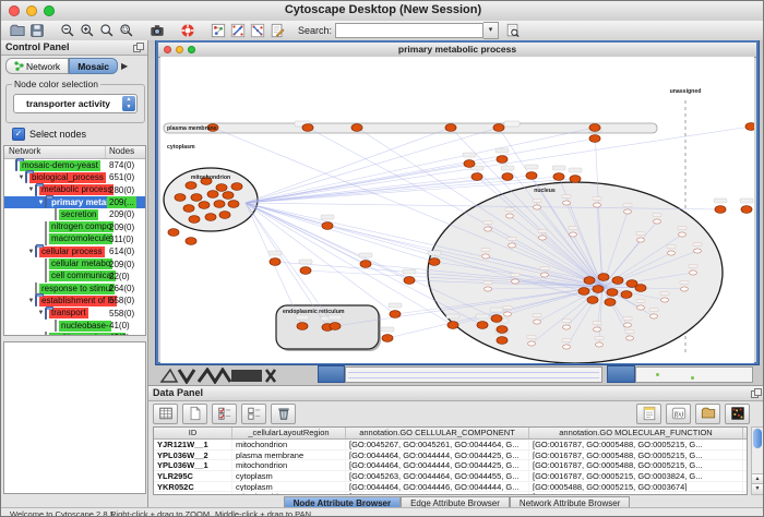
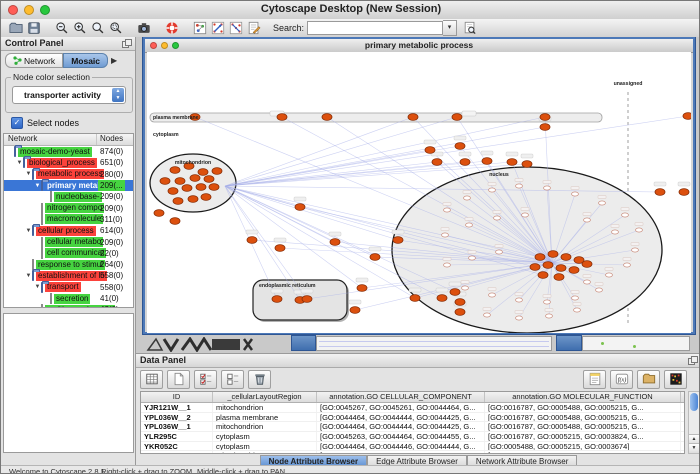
  Cytoscape Desktop (New Session)
  Search:
  Control Panel
  Network
  Mosaic
  ▶
  Node color selection
  transporter activity
  ✓
  Select nodes
  Network
  Nodes
  mosaic-demo-yeast
  874(0)
  biological_process
  651(0)
  metabolic process
  280(0)
  primary meta
  209(...
- secretion
+ nucleobase-
  209(0)
  nitrogen compo
  209(0)
  macromolecule
  311(0)
  cellular process
  614(0)
  cellular metabo
  209(0)
  cell communicat
  22(0)
  response to stimul
  264(0)
  establishment of lo
  558(0)
  transport
  558(0)
- nucleobase-
+ secretion
  41(0)
  primary metabolic process
  Data Panel
  ID
  _cellularLayoutRegion
  annotation.GO CELLULAR_COMPONENT
  annotation.GO MOLECULAR_FUNCTION
  YJR121W__1
  mitochondrion
  [GO:0045267, GO:0045261, GO:0044464, G...
  [GO:0016787, GO:0005488, GO:0005215, G...
  YPL036W__2
  plasma membrane
  [GO:0044464, GO:0044444, GO:0044425, G...
  [GO:0016787, GO:0005488, GO:0005215, G...
  YPL036W__1
  mitochondrion
  [GO:0044464, GO:0044444, GO:0044425, G...
  [GO:0016787, GO:0005488, GO:0005215, G...
  YLR295C
  cytoplasm
  [GO:0045263, GO:0044464, GO:0044455, G...
  [GO:0016787, GO:0005215, GO:0003824, G...
  YKR052C
  cytoplasm
  [GO:0044464, GO:0044446, GO:0044444, G...
  [GO:0005488, GO:0005215, GO:0003674]
  Node Attribute Browser
  Edge Attribute Browser
  Network Attribute Browser
  Welcome to Cytoscape 2.8.1
  Right-click + drag to ZOOM
  Middle-click + drag to PAN
